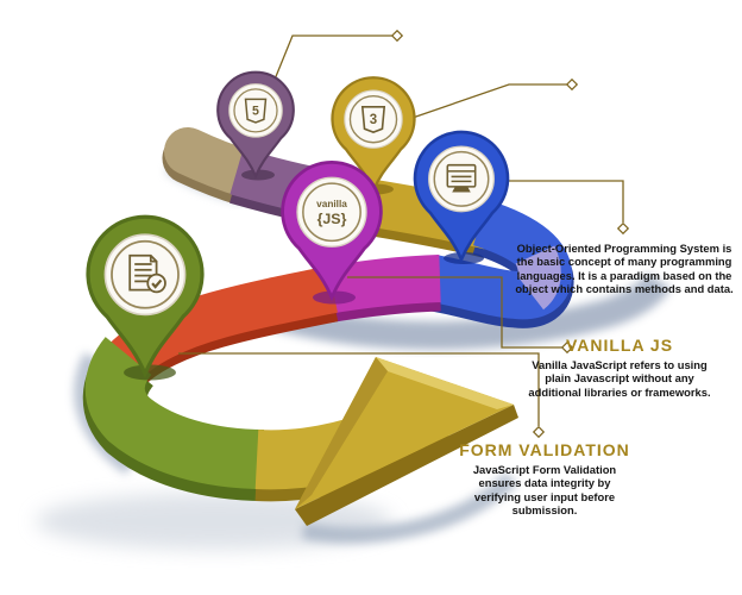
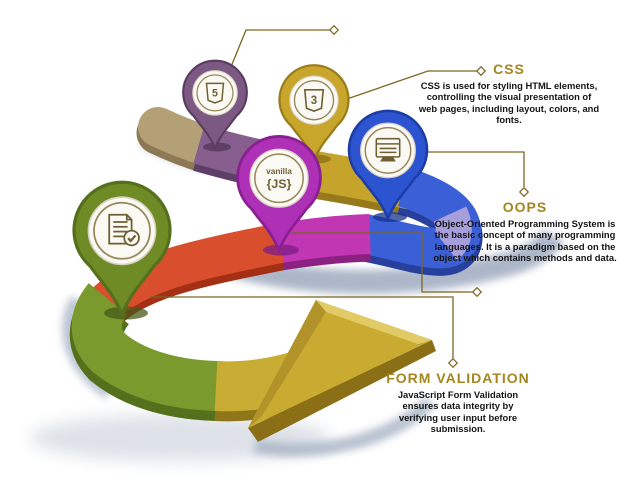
  5
  3
  vanilla
  {JS}
+ CSS
+ CSS is used for styling HTML elements, controlling the visual presentation of web pages, including layout, colors, and fonts.
+ OOPS
  Object-Oriented Programming System is the basic concept of many programming languages. It is a paradigm based on the object which contains methods and data.
- VANILLA JS
- Vanilla JavaScript refers to using plain Javascript without any additional libraries or frameworks.
  FORM VALIDATION
  JavaScript Form Validation ensures data integrity by verifying user input before submission.
